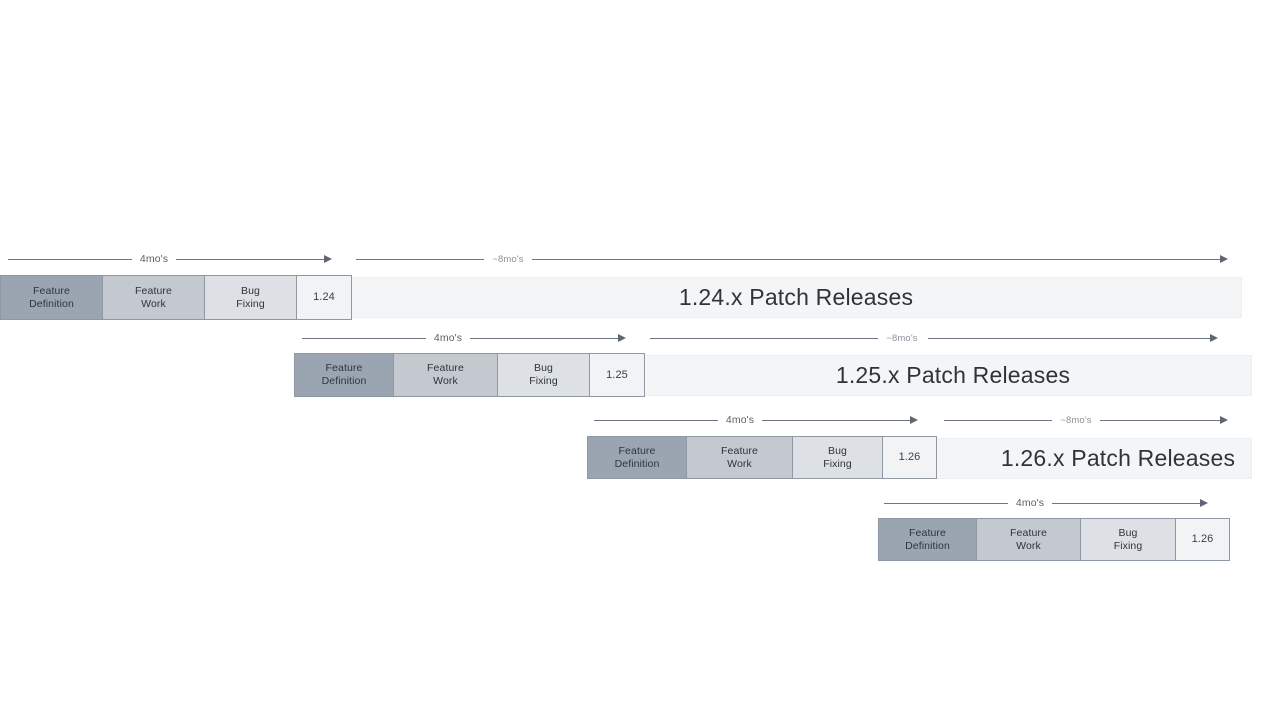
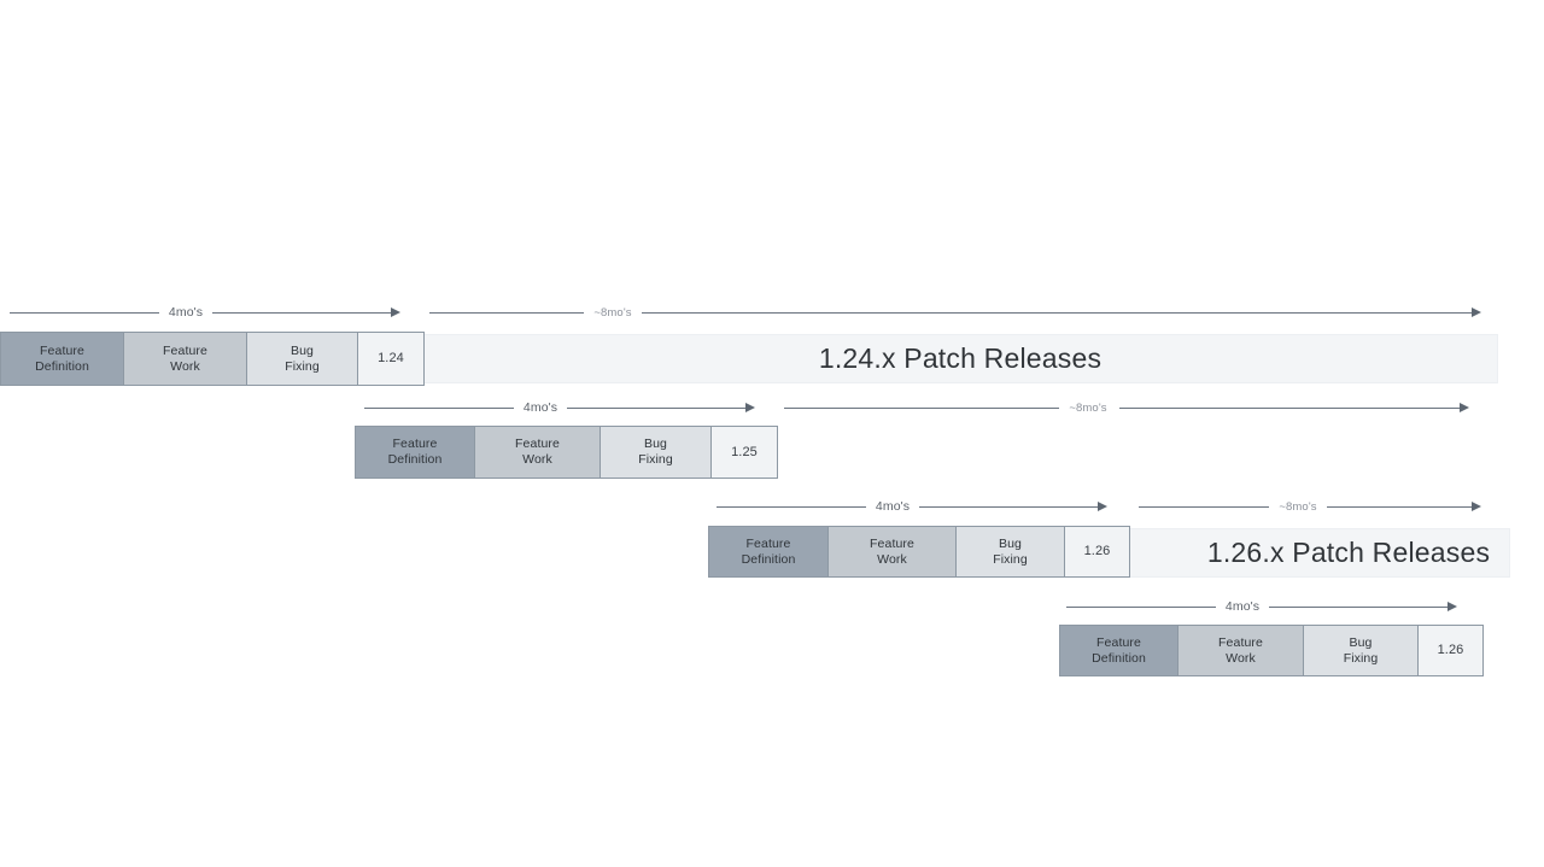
  1.24.x Patch Releases
  4mo's
  ~8mo's
  Feature
  Definition
  Feature
  Work
  Bug
  Fixing
  1.24
- 1.25.x Patch Releases
  4mo's
  ~8mo's
  Feature
  Definition
  Feature
  Work
  Bug
  Fixing
  1.25
  1.26.x Patch Releases
  4mo's
  ~8mo's
  Feature
  Definition
  Feature
  Work
  Bug
  Fixing
  1.26
  4mo's
  Feature
  Definition
  Feature
  Work
  Bug
  Fixing
  1.26
